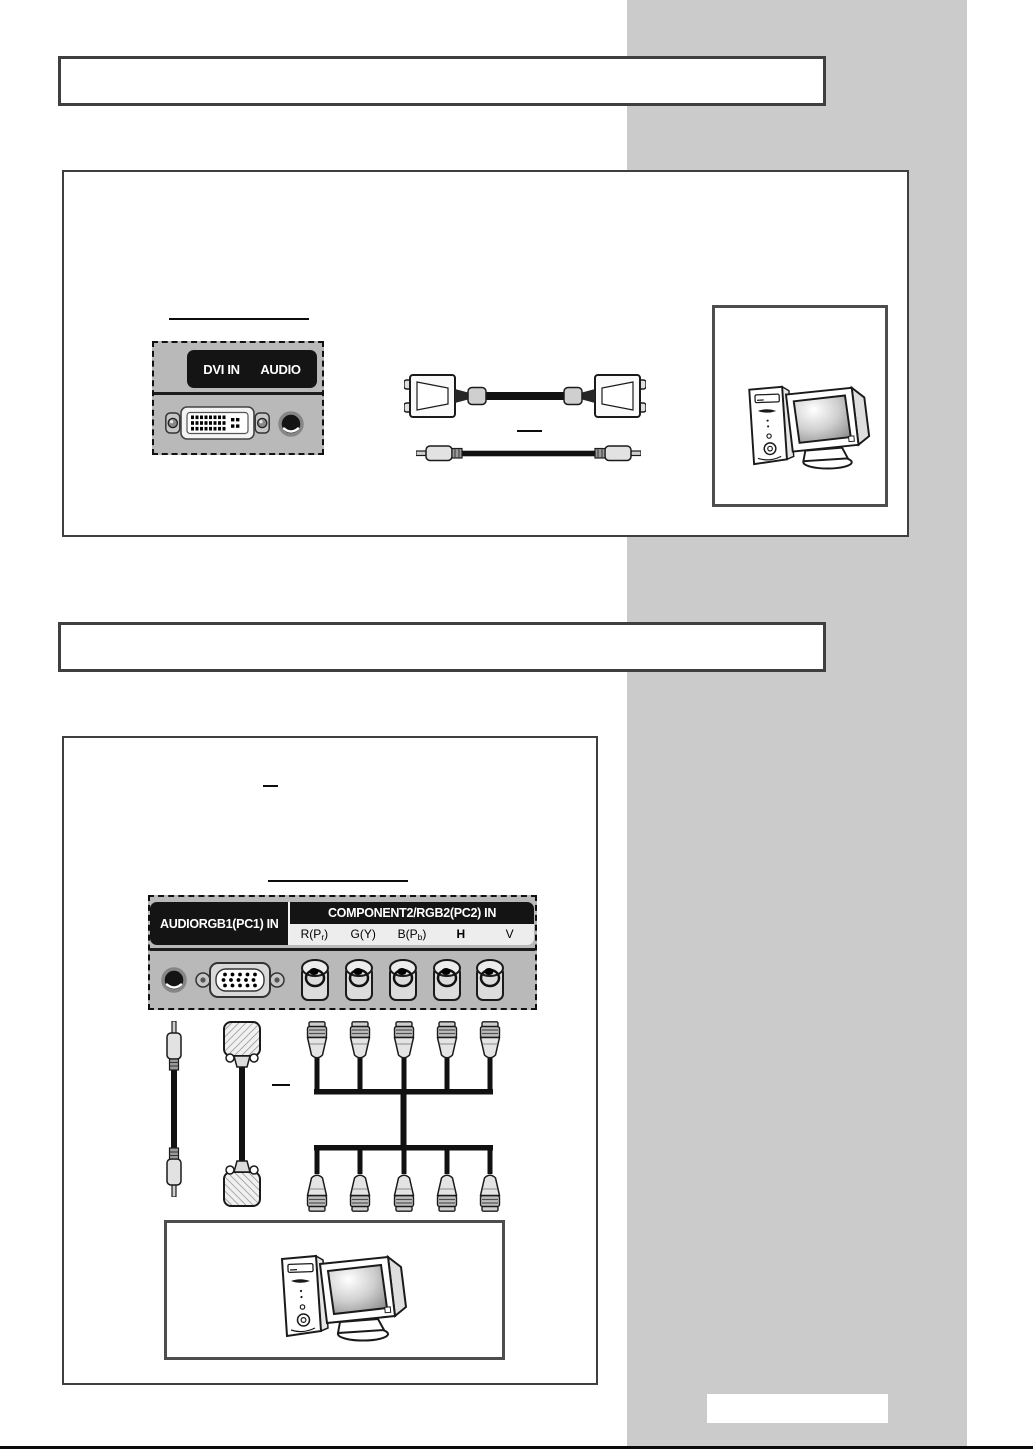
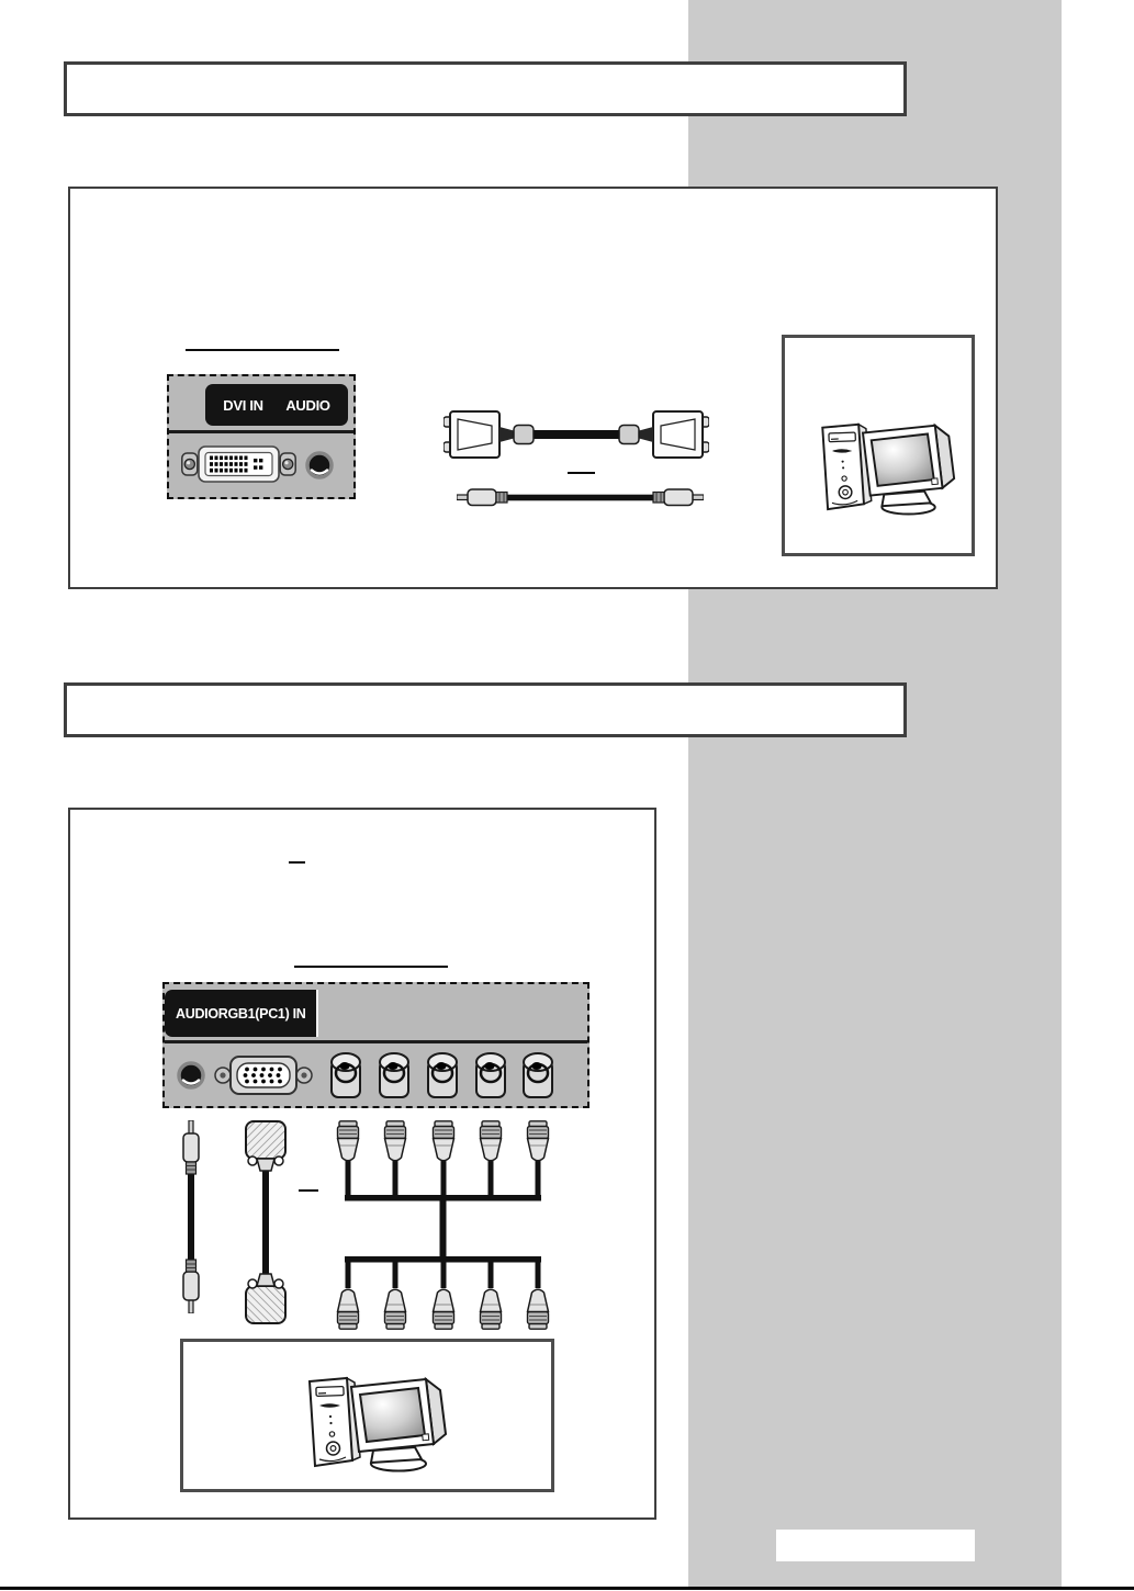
  DVI IN
  AUDIO
  AUDIO
  RGB1(PC1) IN
- COMPONENT2/RGB2(PC2) IN
- R(Pr)
- G(Y)
- B(Pb)
- H
- V
